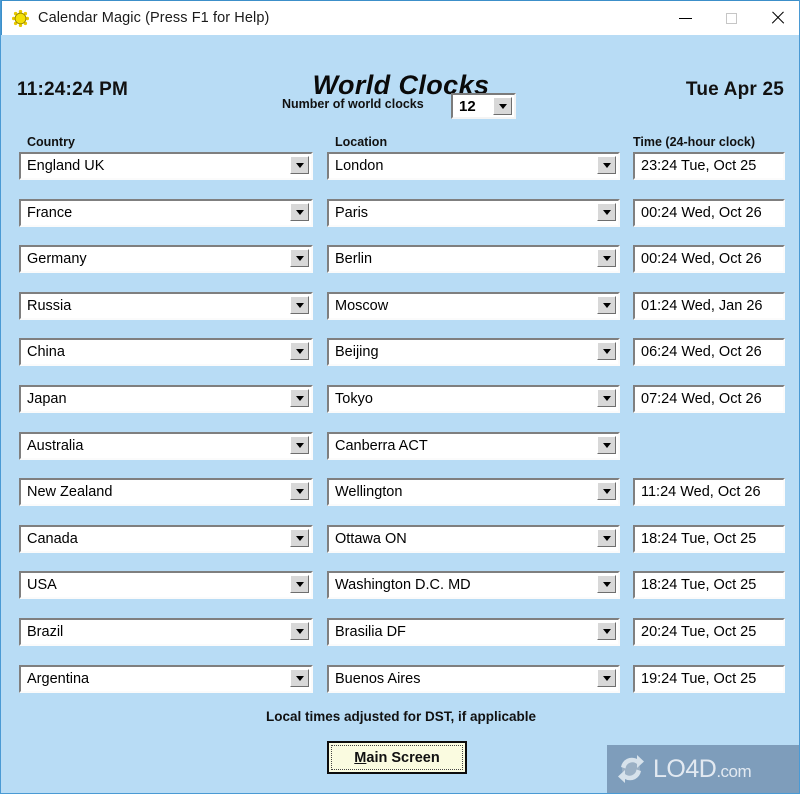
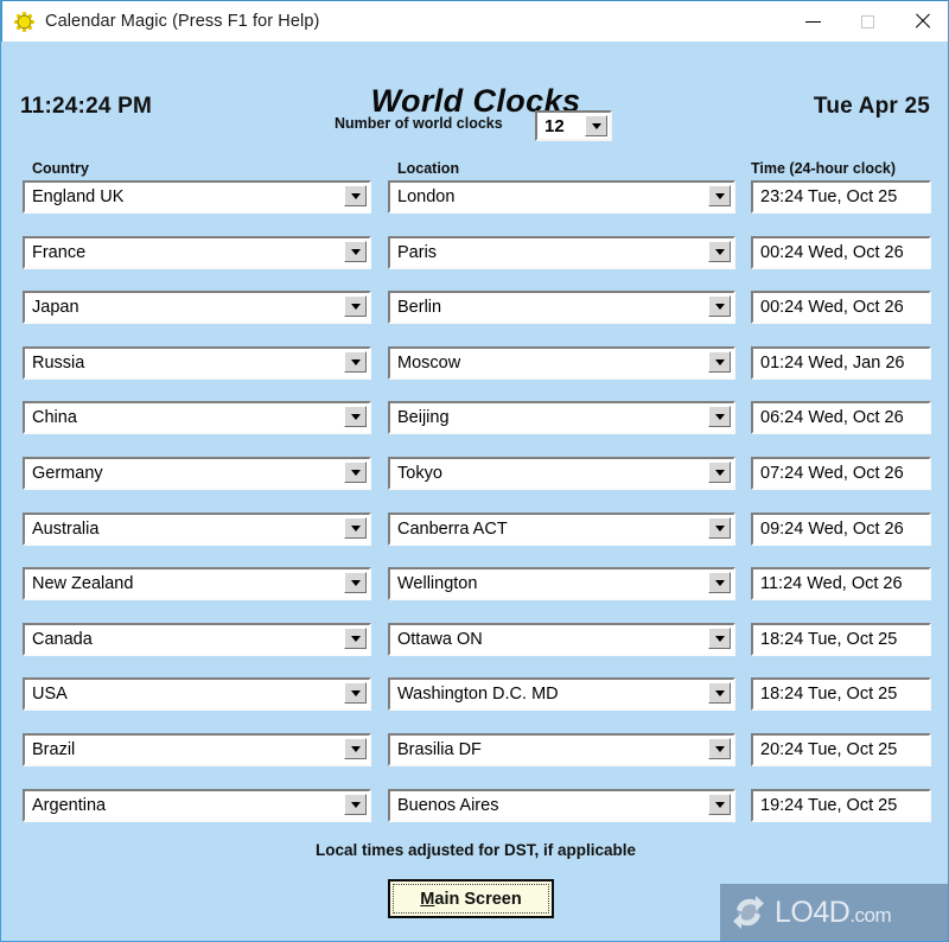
  Calendar Magic (Press F1 for Help)
  11:24:24 PM
  World Clocks
  Tue Apr 25
  Number of world clocks
  12
  Country
  Location
  Time (24-hour clock)
  England UK
  London
  23:24 Tue, Oct 25
  France
  Paris
  00:24 Wed, Oct 26
- Germany
+ Japan
  Berlin
  00:24 Wed, Oct 26
  Russia
  Moscow
  01:24 Wed, Jan 26
  China
  Beijing
  06:24 Wed, Oct 26
- Japan
+ Germany
  Tokyo
  07:24 Wed, Oct 26
  Australia
  Canberra ACT
+ 09:24 Wed, Oct 26
  New Zealand
  Wellington
  11:24 Wed, Oct 26
  Canada
  Ottawa ON
  18:24 Tue, Oct 25
  USA
  Washington D.C. MD
  18:24 Tue, Oct 25
  Brazil
  Brasilia DF
  20:24 Tue, Oct 25
  Argentina
  Buenos Aires
  19:24 Tue, Oct 25
  Local times adjusted for DST, if applicable
  Main Screen
  LO4D.com
